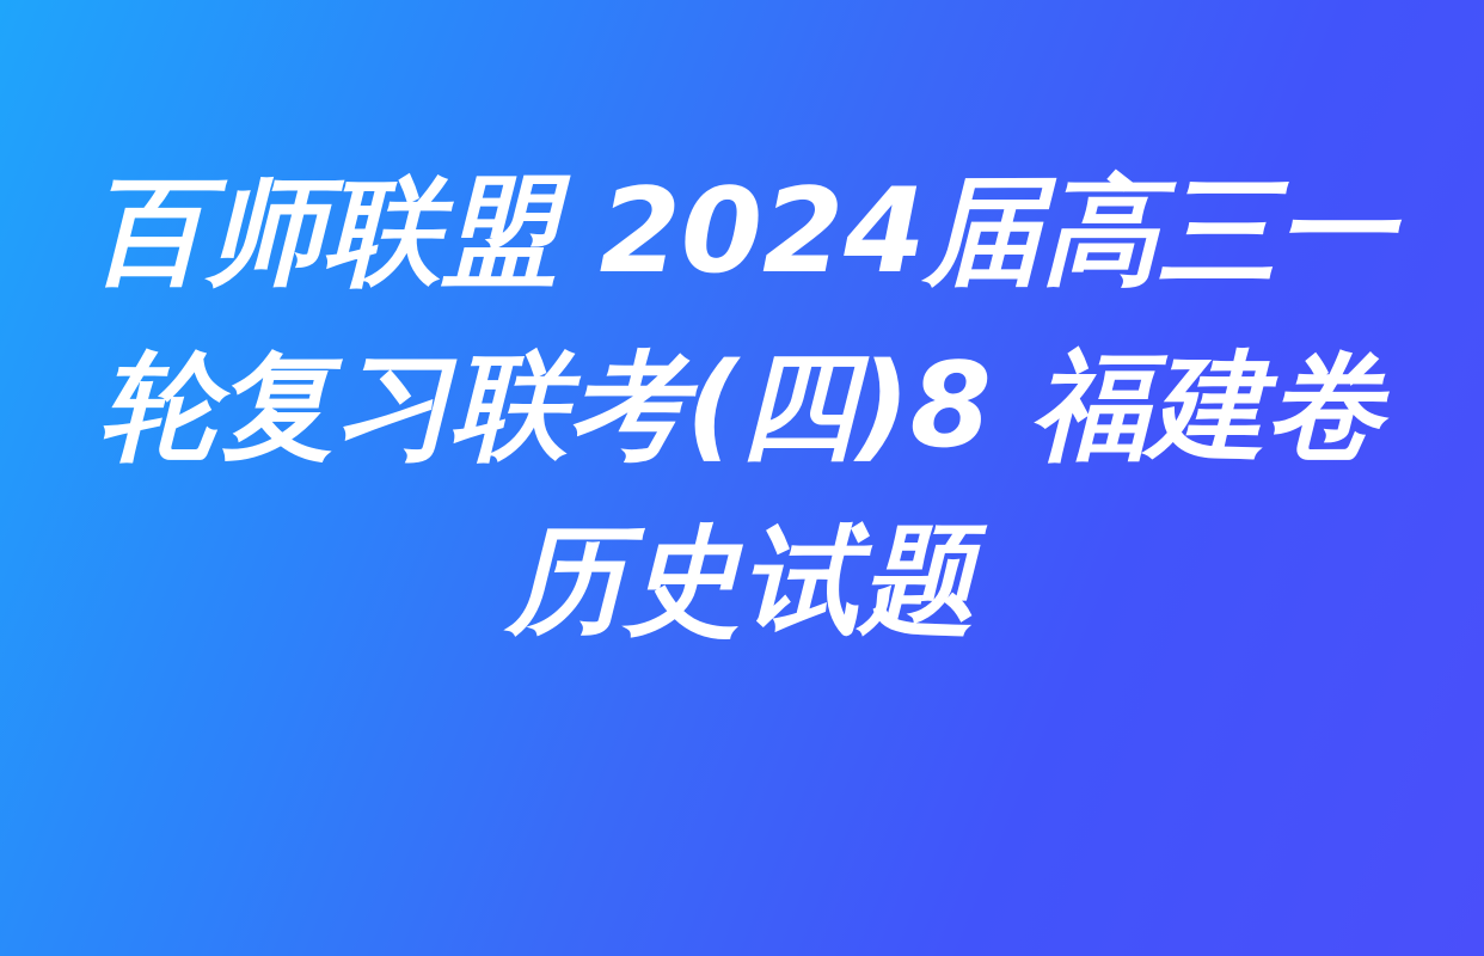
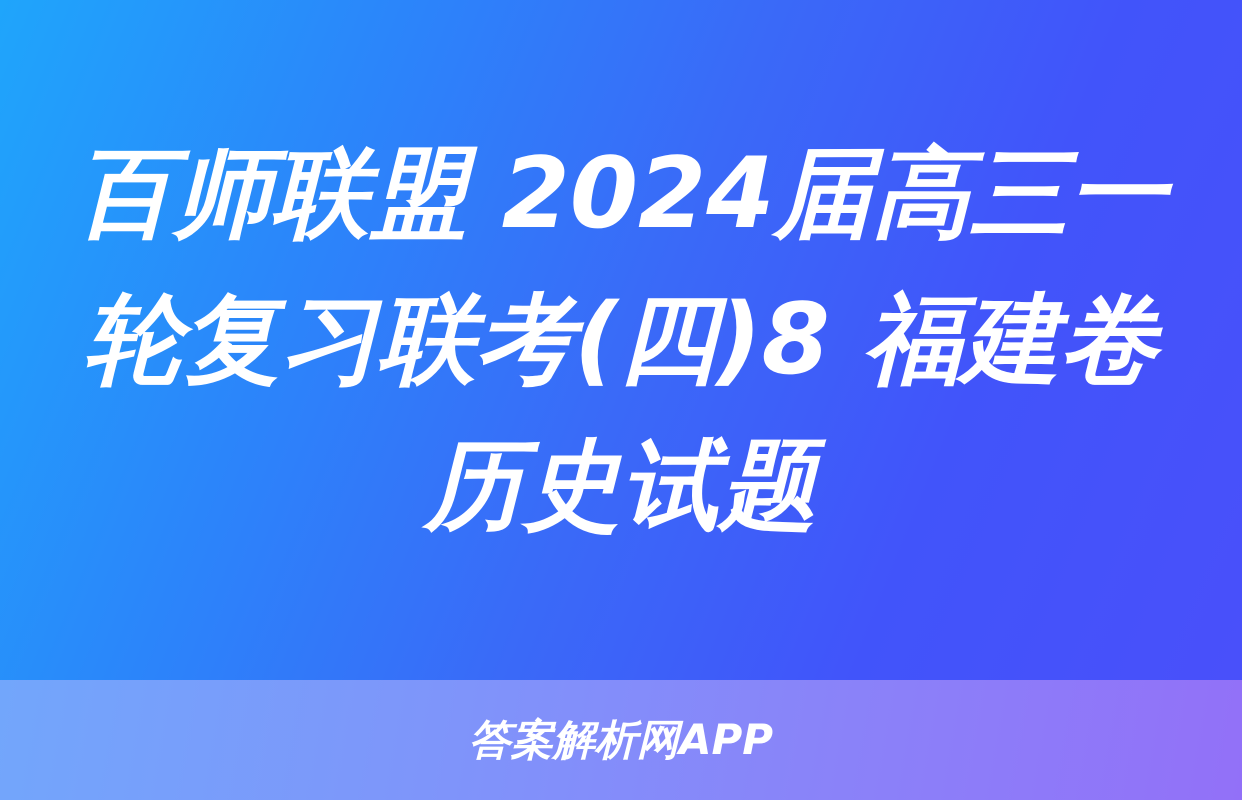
  百师联盟 2024届高三一轮复习联考(四)8 福建卷历史试题
+ 答案解析网APP
